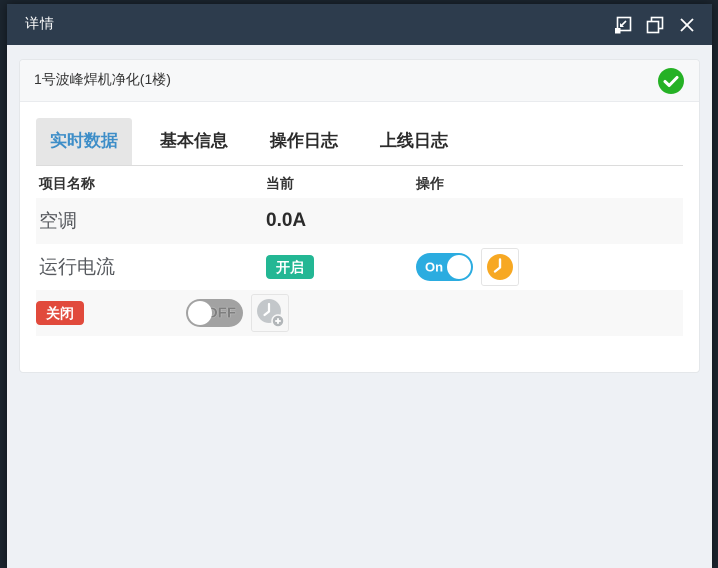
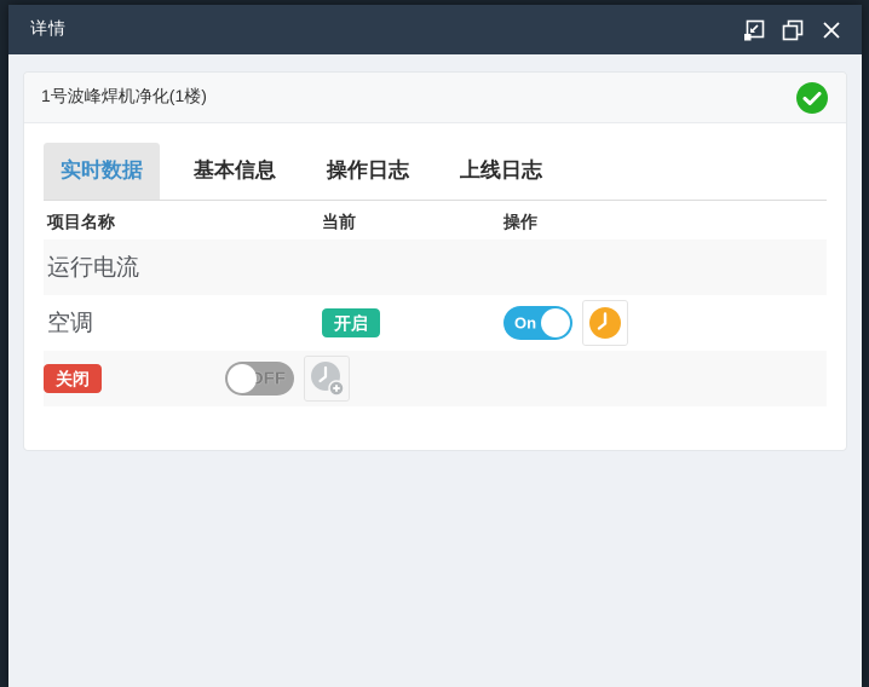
  详情
  1号波峰焊机净化(1楼)
  实时数据
  基本信息
  操作日志
  上线日志
  项目名称
  当前
  操作
- 空调
+ 运行电流
- 0.0A
- 运行电流
+ 空调
  开启
  On
  关闭
